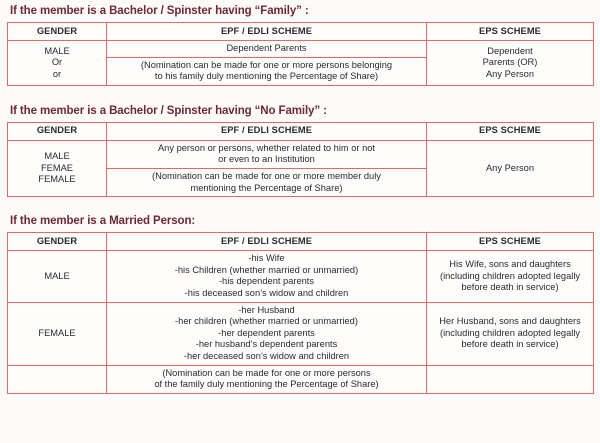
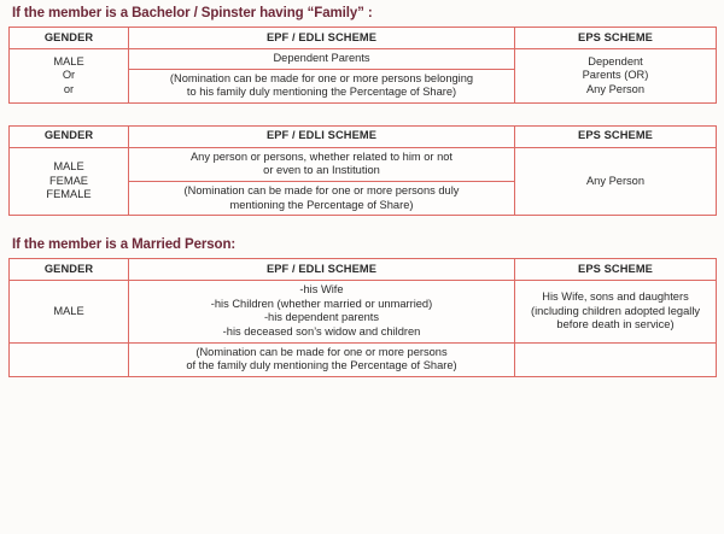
  If the member is a Bachelor / Spinster having “Family” :
  GENDER	EPF / EDLI SCHEME	EPS SCHEME
  MALE Or or	Dependent Parents	Dependent Parents (OR) Any Person
  (Nomination can be made for one or more persons belonging to his family duly mentioning the Percentage of Share)
- If the member is a Bachelor / Spinster having “No Family” :
  GENDER	EPF / EDLI SCHEME	EPS SCHEME
  MALE FEMAE FEMALE	Any person or persons, whether related to him or not or even to an Institution	Any Person
- (Nomination can be made for one or more member duly mentioning the Percentage of Share)
+ (Nomination can be made for one or more persons duly mentioning the Percentage of Share)
  If the member is a Married Person:
  GENDER	EPF / EDLI SCHEME	EPS SCHEME
  MALE	-his Wife -his Children (whether married or unmarried) -his dependent parents -his deceased son’s widow and children	His Wife, sons and daughters (including children adopted legally before death in service)
- FEMALE	-her Husband -her children (whether married or unmarried) -her dependent parents -her husband’s dependent parents -her deceased son’s widow and children	Her Husband, sons and daughters (including children adopted legally before death in service)
  	(Nomination can be made for one or more persons of the family duly mentioning the Percentage of Share)
